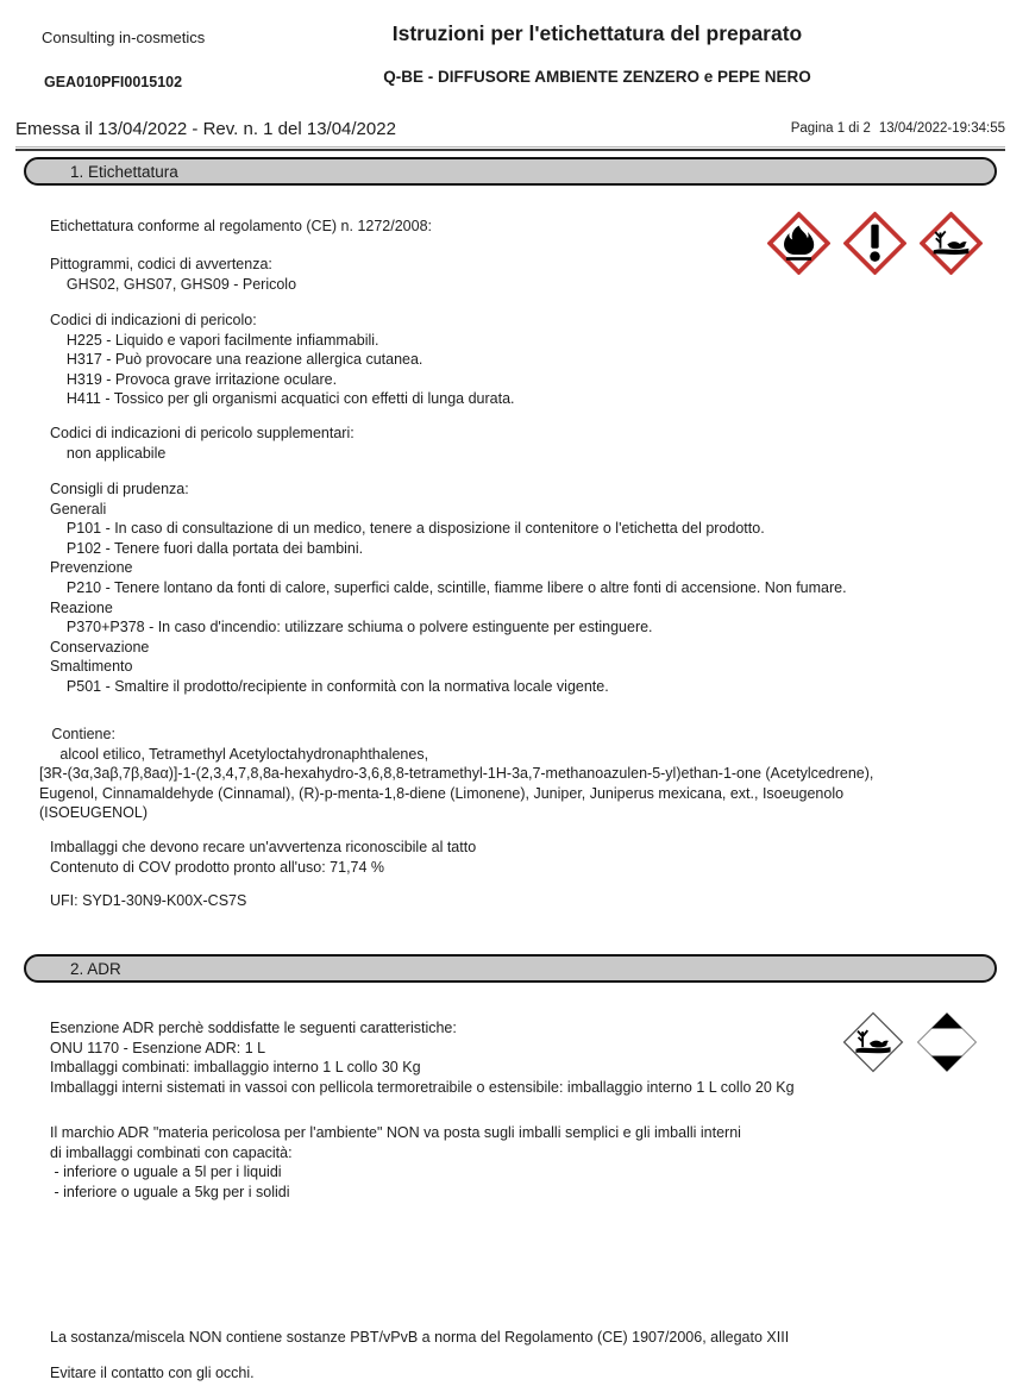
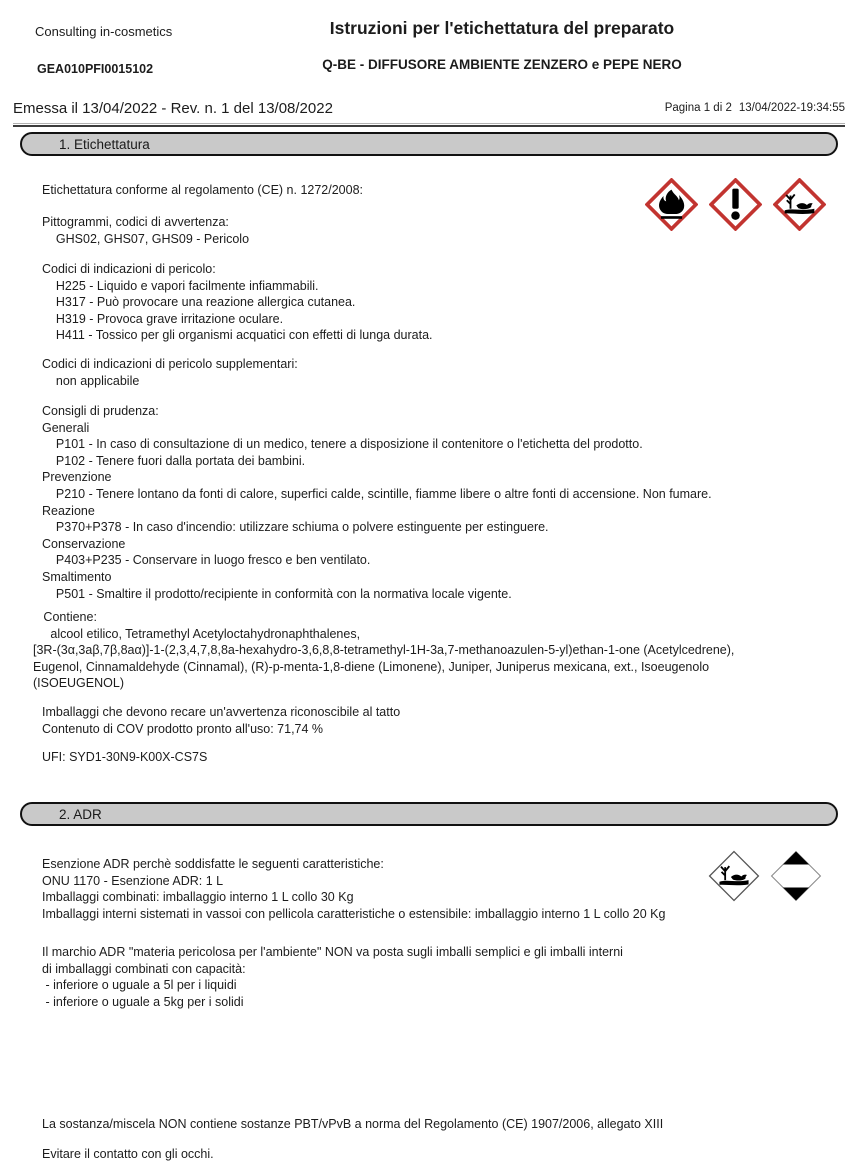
  Consulting in-cosmetics
  GEA010PFI0015102
  Istruzioni per l'etichettatura del preparato
  Q-BE - DIFFUSORE AMBIENTE ZENZERO e PEPE NERO
- Emessa il 13/04/2022 - Rev. n. 1 del 13/04/2022
+ Emessa il 13/04/2022 - Rev. n. 1 del 13/08/2022
  Pagina 1 di 2 13/04/2022-19:34:55
  1. Etichettatura
  Etichettatura conforme al regolamento (CE) n. 1272/2008:
  Pittogrammi, codici di avvertenza:
  GHS02, GHS07, GHS09 - Pericolo
  Codici di indicazioni di pericolo:
  H225 - Liquido e vapori facilmente infiammabili.
  H317 - Può provocare una reazione allergica cutanea.
  H319 - Provoca grave irritazione oculare.
  H411 - Tossico per gli organismi acquatici con effetti di lunga durata.
  Codici di indicazioni di pericolo supplementari:
  non applicabile
  Consigli di prudenza:
  Generali
  P101 - In caso di consultazione di un medico, tenere a disposizione il contenitore o l'etichetta del prodotto.
  P102 - Tenere fuori dalla portata dei bambini.
  Prevenzione
  P210 - Tenere lontano da fonti di calore, superfici calde, scintille, fiamme libere o altre fonti di accensione. Non fumare.
  Reazione
  P370+P378 - In caso d'incendio: utilizzare schiuma o polvere estinguente per estinguere.
  Conservazione
+ P403+P235 - Conservare in luogo fresco e ben ventilato.
  Smaltimento
  P501 - Smaltire il prodotto/recipiente in conformità con la normativa locale vigente.
  Contiene:
  alcool etilico, Tetramethyl Acetyloctahydronaphthalenes,
  [3R-(3α,3aβ,7β,8aα)]-1-(2,3,4,7,8,8a-hexahydro-3,6,8,8-tetramethyl-1H-3a,7-methanoazulen-5-yl)ethan-1-one (Acetylcedrene),
  Eugenol, Cinnamaldehyde (Cinnamal), (R)-p-menta-1,8-diene (Limonene), Juniper, Juniperus mexicana, ext., Isoeugenolo
  (ISOEUGENOL)
  Imballaggi che devono recare un'avvertenza riconoscibile al tatto
  Contenuto di COV prodotto pronto all'uso: 71,74 %
  UFI: SYD1-30N9-K00X-CS7S
  2. ADR
  Esenzione ADR perchè soddisfatte le seguenti caratteristiche:
  ONU 1170 - Esenzione ADR: 1 L
  Imballaggi combinati: imballaggio interno 1 L collo 30 Kg
- Imballaggi interni sistemati in vassoi con pellicola termoretraibile o estensibile: imballaggio interno 1 L collo 20 Kg
+ Imballaggi interni sistemati in vassoi con pellicola caratteristiche o estensibile: imballaggio interno 1 L collo 20 Kg
  Il marchio ADR "materia pericolosa per l'ambiente" NON va posta sugli imballi semplici e gli imballi interni
  di imballaggi combinati con capacità:
  - inferiore o uguale a 5l per i liquidi
  - inferiore o uguale a 5kg per i solidi
  La sostanza/miscela NON contiene sostanze PBT/vPvB a norma del Regolamento (CE) 1907/2006, allegato XIII
  Evitare il contatto con gli occhi.
